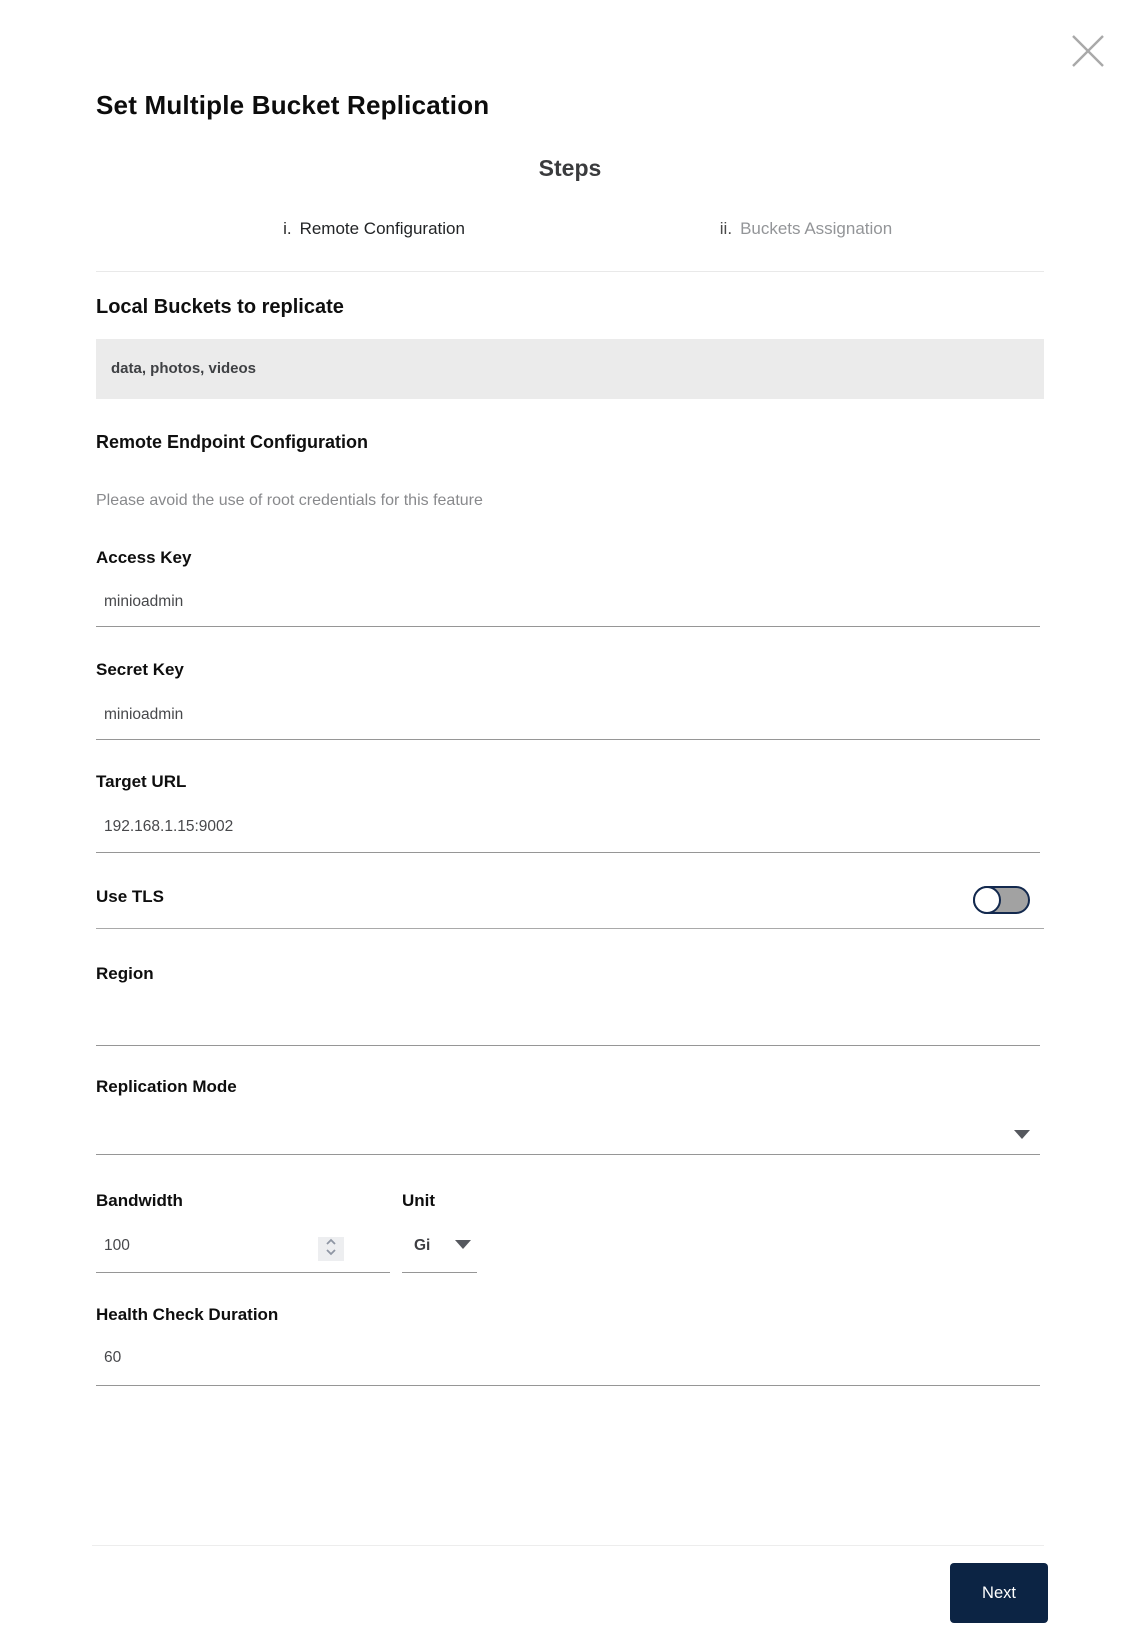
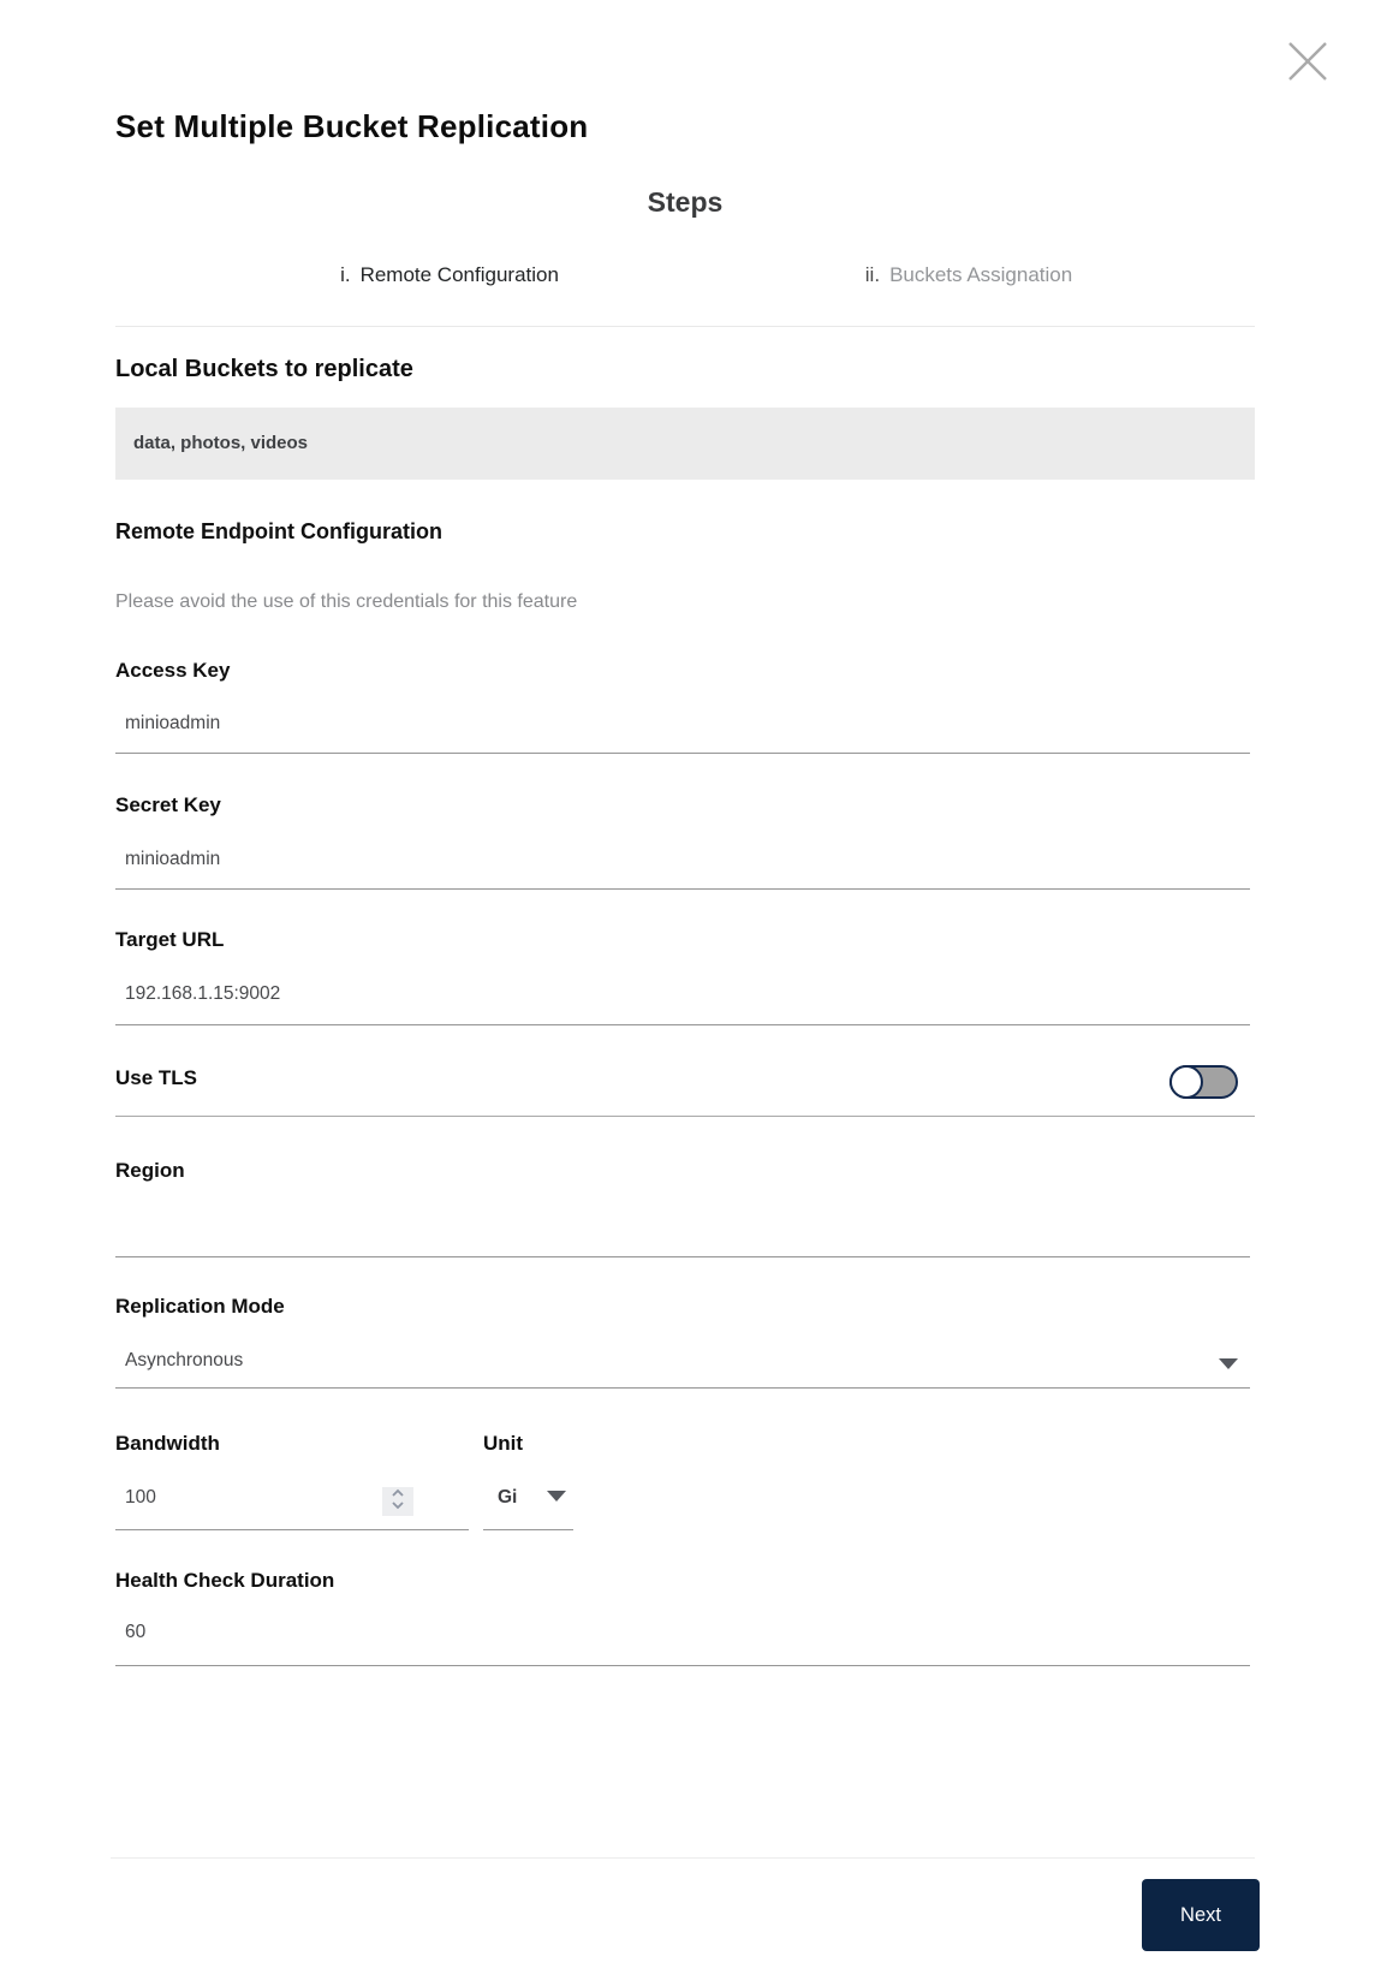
  Set Multiple Bucket Replication
  Steps
  i. Remote Configuration
  ii. Buckets Assignation
  Local Buckets to replicate
  data, photos, videos
  Remote Endpoint Configuration
- Please avoid the use of root credentials for this feature
+ Please avoid the use of this credentials for this feature
  Access Key
  minioadmin
  Secret Key
  minioadmin
  Target URL
  192.168.1.15:9002
  Use TLS
  Region
  Replication Mode
+ Asynchronous
  Bandwidth
  Unit
  100
  Gi
  Health Check Duration
  60
  Next
